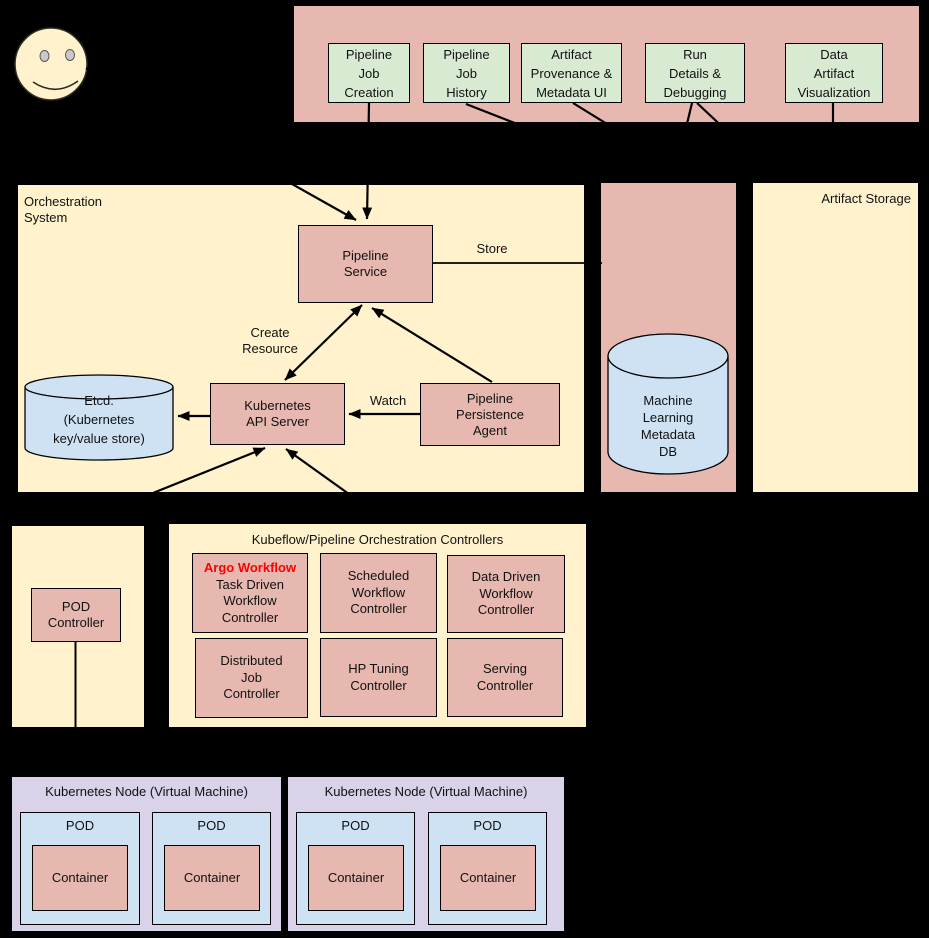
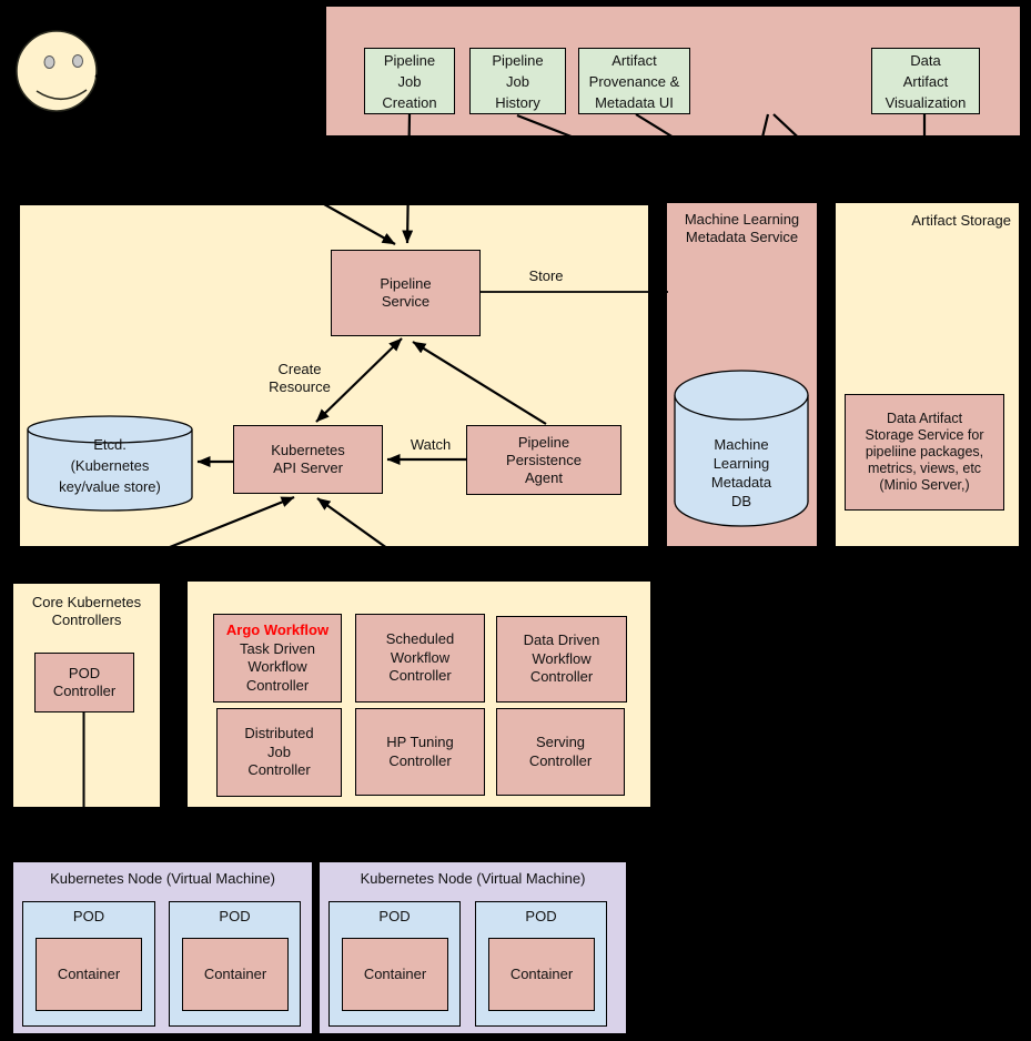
  Pipeline
  Job
  Creation
  Pipeline
  Job
  History
  Artifact
  Provenance &
  Metadata UI
- Run
- Details &
- Debugging
  Data
  Artifact
  Visualization
- Orchestration
- System
  Pipeline
  Service
  Store
  Create
  Resource
  Kubernetes
  API Server
  Watch
  Pipeline
  Persistence
  Agent
+ Machine Learning
+ Metadata Service
  Artifact Storage
+ Data Artifact
+ Storage Service for
+ pipeliine packages,
+ metrics, views, etc
+ (Minio Server,)
+ Core Kubernetes
+ Controllers
  POD
  Controller
- Kubeflow/Pipeline Orchestration Controllers
  Argo Workflow
  Task Driven
  Workflow
  Controller
  Scheduled
  Workflow
  Controller
  Data Driven
  Workflow
  Controller
  Distributed
  Job
  Controller
  HP Tuning
  Controller
  Serving
  Controller
  Kubernetes Node (Virtual Machine)
  Kubernetes Node (Virtual Machine)
  POD
  Container
  POD
  Container
  POD
  Container
  POD
  Container
  Etcd.
  (Kubernetes
  key/value store)
  Machine
  Learning
  Metadata
  DB
